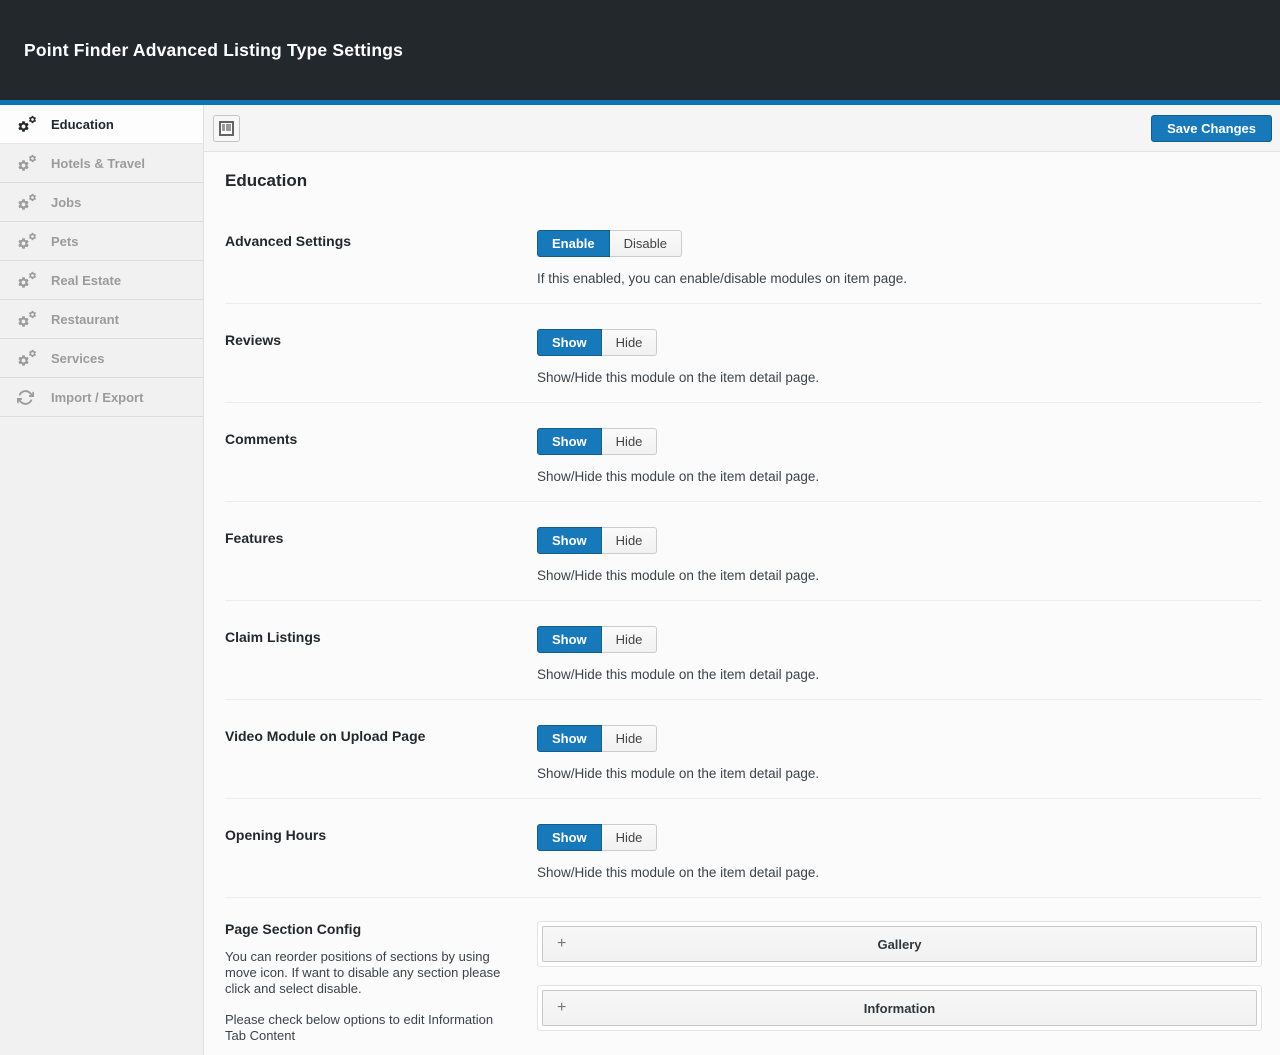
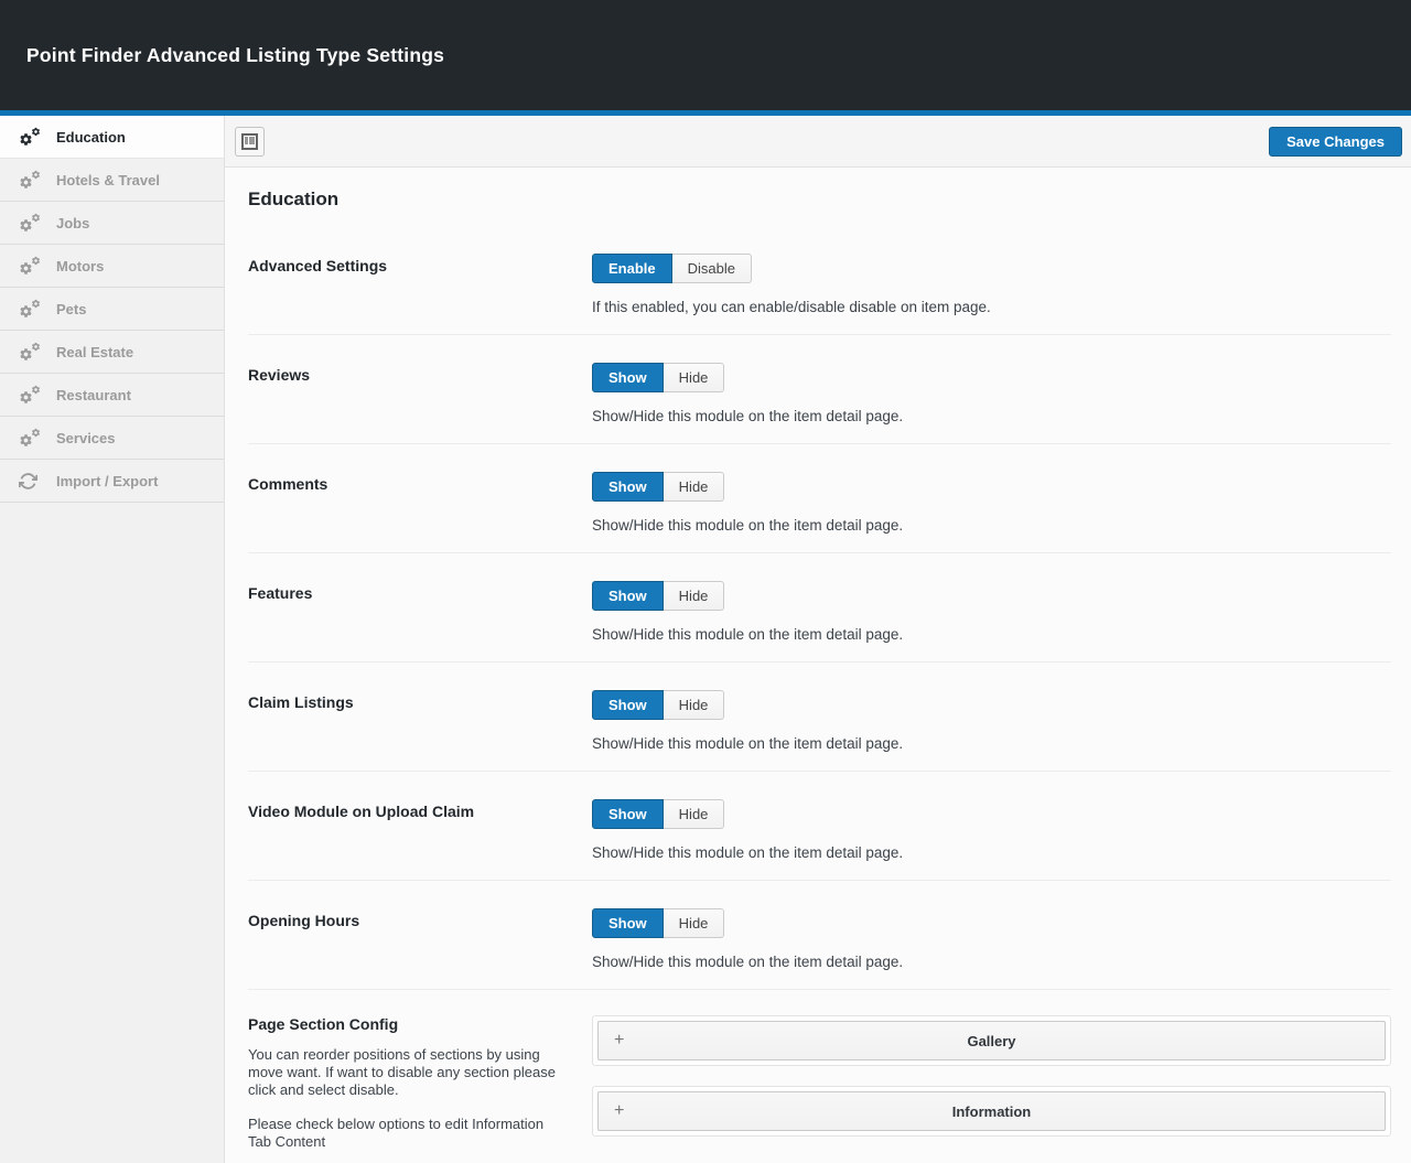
  Point Finder Advanced Listing Type Settings
  Education
  Hotels & Travel
  Jobs
+ Motors
  Pets
  Real Estate
  Restaurant
  Services
  Import / Export
  Save Changes
  Education
  Advanced Settings
  Enable
  Disable
- If this enabled, you can enable/disable modules on item page.
+ If this enabled, you can enable/disable disable on item page.
  Reviews
  Show
  Hide
  Show/Hide this module on the item detail page.
  Comments
  Show
  Hide
  Show/Hide this module on the item detail page.
  Features
  Show
  Hide
  Show/Hide this module on the item detail page.
  Claim Listings
  Show
  Hide
  Show/Hide this module on the item detail page.
- Video Module on Upload Page
+ Video Module on Upload Claim
  Show
  Hide
  Show/Hide this module on the item detail page.
  Opening Hours
  Show
  Hide
  Show/Hide this module on the item detail page.
  Page Section Config
- You can reorder positions of sections by using move icon. If want to disable any section please click and select disable.
+ You can reorder positions of sections by using move want. If want to disable any section please click and select disable.
  Please check below options to edit Information Tab Content
  +
  Gallery
  +
  Information
